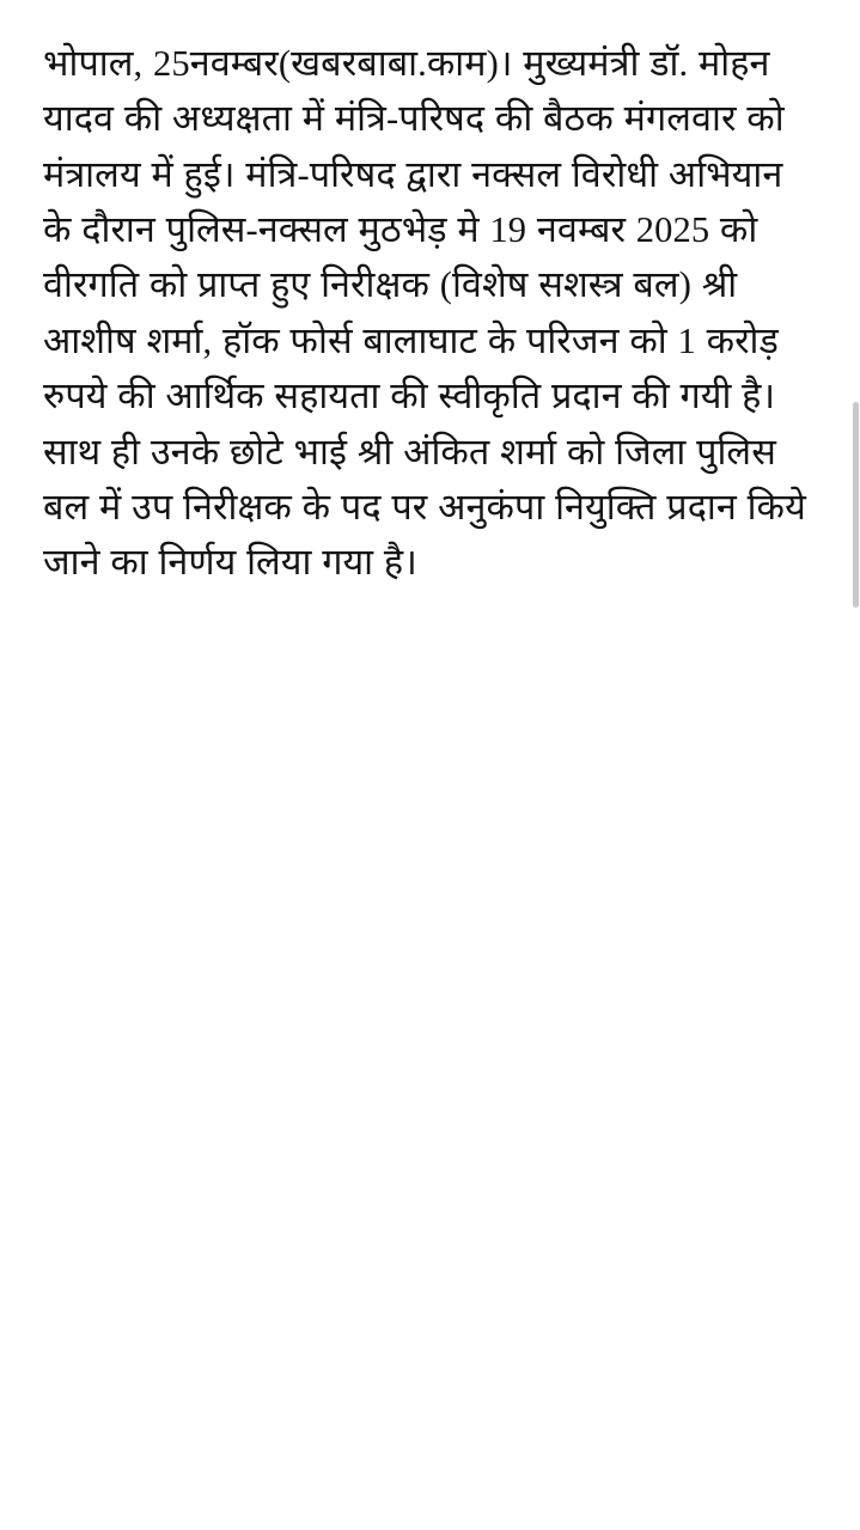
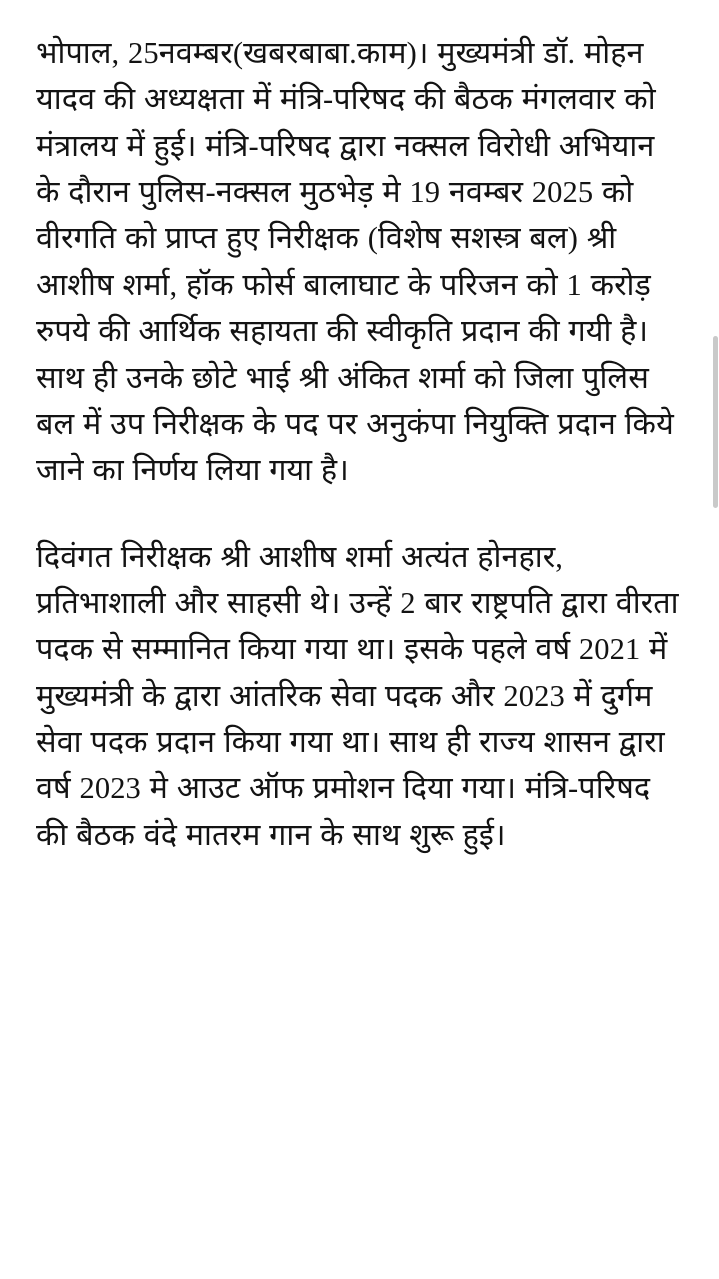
  भोपाल, 25नवम्बर(खबरबाबा.काम)। मुख्यमंत्री डॉ. मोहन यादव की अध्यक्षता में मंत्रि-परिषद की बैठक मंगलवार को मंत्रालय में हुई। मंत्रि-परिषद द्वारा नक्सल विरोधी अभियान के दौरान पुलिस-नक्सल मुठभेड़ मे 19 नवम्बर 2025 को वीरगति को प्राप्त हुए निरीक्षक (विशेष सशस्त्र बल) श्री आशीष शर्मा, हॉक फोर्स बालाघाट के परिजन को 1 करोड़ रुपये की आर्थिक सहायता की स्वीकृति प्रदान की गयी है। साथ ही उनके छोटे भाई श्री अंकित शर्मा को जिला पुलिस बल में उप निरीक्षक के पद पर अनुकंपा नियुक्ति प्रदान किये जाने का निर्णय लिया गया है।
+ दिवंगत निरीक्षक श्री आशीष शर्मा अत्यंत होनहार, प्रतिभाशाली और साहसी थे। उन्हें 2 बार राष्ट्रपति द्वारा वीरता पदक से सम्मानित किया गया था। इसके पहले वर्ष 2021 में मुख्यमंत्री के द्वारा आंतरिक सेवा पदक और 2023 में दुर्गम सेवा पदक प्रदान किया गया था। साथ ही राज्य शासन द्वारा वर्ष 2023 मे आउट ऑफ प्रमोशन दिया गया। मंत्रि-परिषद की बैठक वंदे मातरम गान के साथ शुरू हुई।
